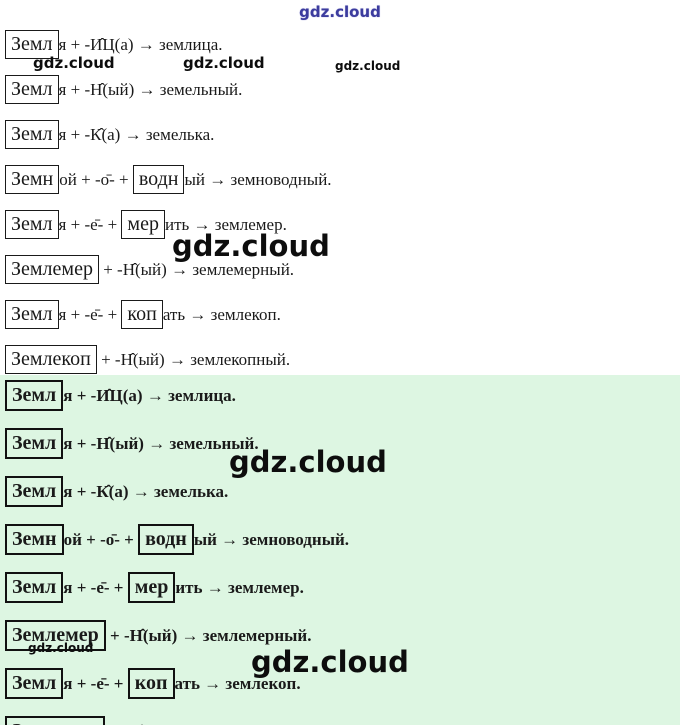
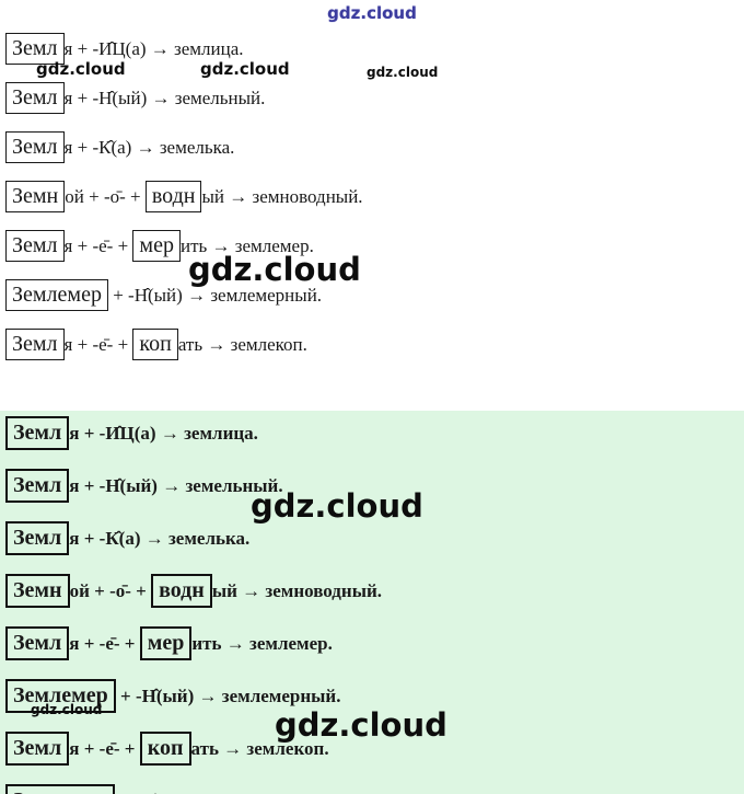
  Земл я + -И̂Ц(а) → землица.
  Земл я + -Н̂(ый) → земельный.
  Земл я + -К̂(а) → земелька.
  Земн ой + -о̄- + водн ый → земноводный.
  Земл я + -е̄- + мер ить → землемер.
  Землемер + -Н̂(ый) → землемерный.
  Земл я + -е̄- + коп ать → землекоп.
- Землекоп + -Н̂(ый) → землекопный.
  Земл я + -И̂Ц(а) → землица.
  Земл я + -Н̂(ый) → земельный.
  Земл я + -К̂(а) → земелька.
  Земн ой + -о̄- + водн ый → земноводный.
  Земл я + -е̄- + мер ить → землемер.
  Землемер + -Н̂(ый) → землемерный.
  Земл я + -е̄- + коп ать → землекоп.
  gdz.cloud
  gdz.cloud
  gdz.cloud
  gdz.cloud
  gdz.cloud
  gdz.cloud
  gdz.cloud
  gdz.cloud
